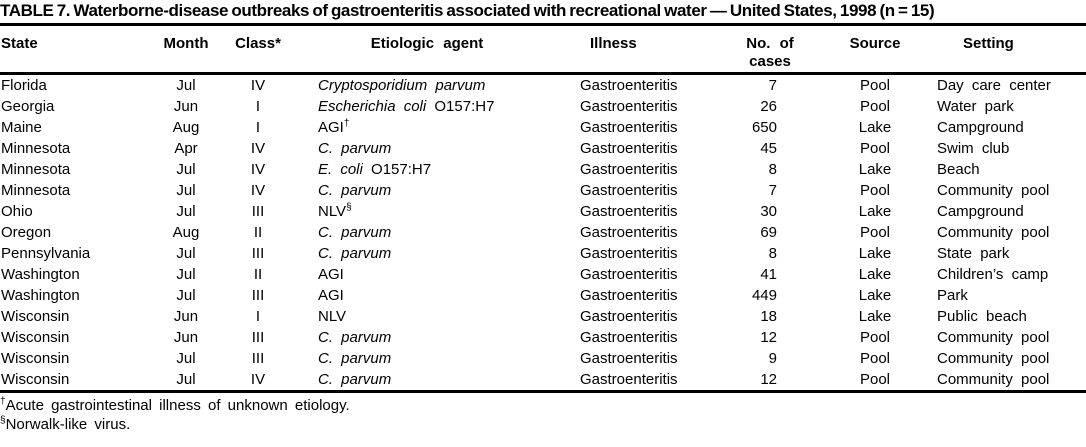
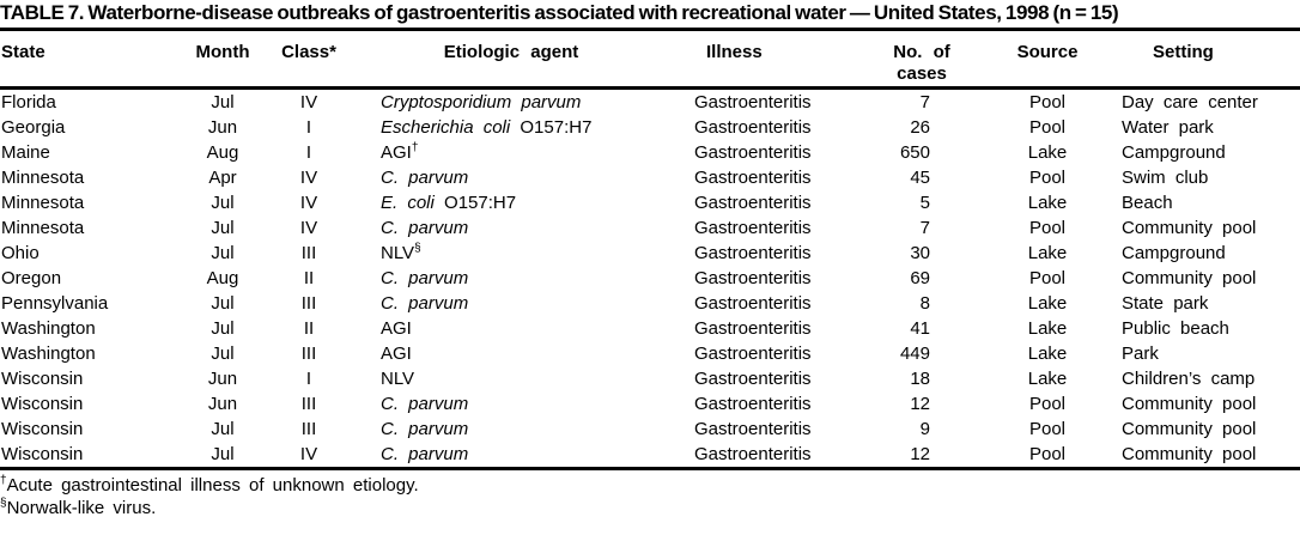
  TABLE 7. Waterborne-disease outbreaks of gastroenteritis associated with recreational water — United States, 1998 (n = 15)
  State	Month	Class*	Etiologic agent	Illness	No. ofcases	Source	Setting
  Florida	Jul	IV	Cryptosporidium parvum	Gastroenteritis	7	Pool	Day care center
  Georgia	Jun	I	Escherichia coli O157:H7	Gastroenteritis	26	Pool	Water park
  Maine	Aug	I	AGI†	Gastroenteritis	650	Lake	Campground
  Minnesota	Apr	IV	C. parvum	Gastroenteritis	45	Pool	Swim club
- Minnesota	Jul	IV	E. coli O157:H7	Gastroenteritis	8	Lake	Beach
+ Minnesota	Jul	IV	E. coli O157:H7	Gastroenteritis	5	Lake	Beach
  Minnesota	Jul	IV	C. parvum	Gastroenteritis	7	Pool	Community pool
  Ohio	Jul	III	NLV§	Gastroenteritis	30	Lake	Campground
  Oregon	Aug	II	C. parvum	Gastroenteritis	69	Pool	Community pool
  Pennsylvania	Jul	III	C. parvum	Gastroenteritis	8	Lake	State park
- Washington	Jul	II	AGI	Gastroenteritis	41	Lake	Children’s camp
+ Washington	Jul	II	AGI	Gastroenteritis	41	Lake	Public beach
  Washington	Jul	III	AGI	Gastroenteritis	449	Lake	Park
- Wisconsin	Jun	I	NLV	Gastroenteritis	18	Lake	Public beach
+ Wisconsin	Jun	I	NLV	Gastroenteritis	18	Lake	Children’s camp
  Wisconsin	Jun	III	C. parvum	Gastroenteritis	12	Pool	Community pool
  Wisconsin	Jul	III	C. parvum	Gastroenteritis	9	Pool	Community pool
  Wisconsin	Jul	IV	C. parvum	Gastroenteritis	12	Pool	Community pool
  †Acute gastrointestinal illness of unknown etiology.
  §Norwalk-like virus.
